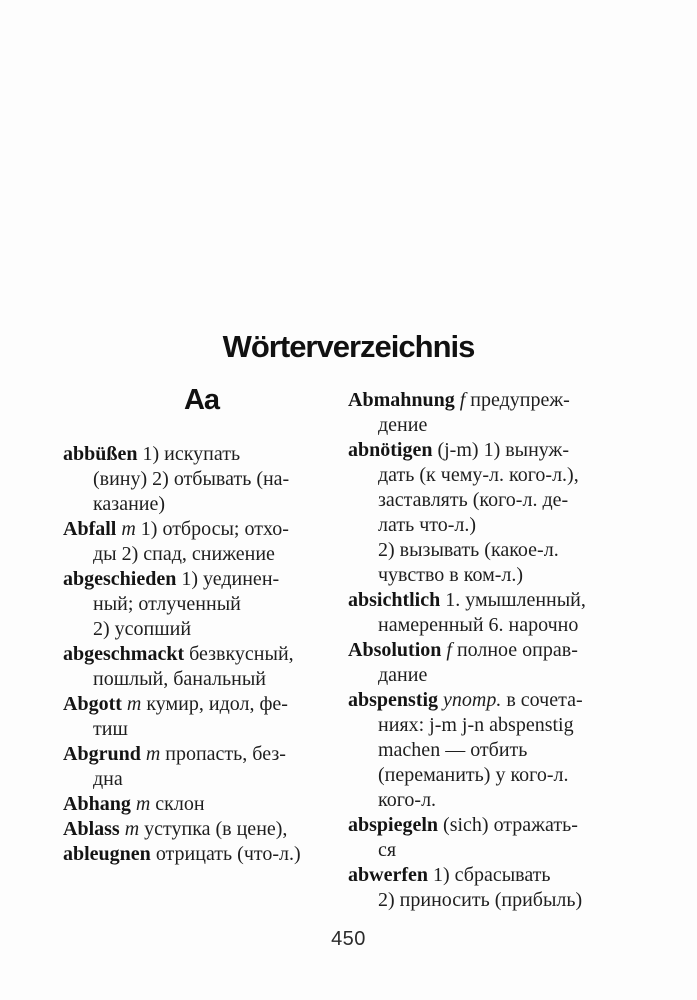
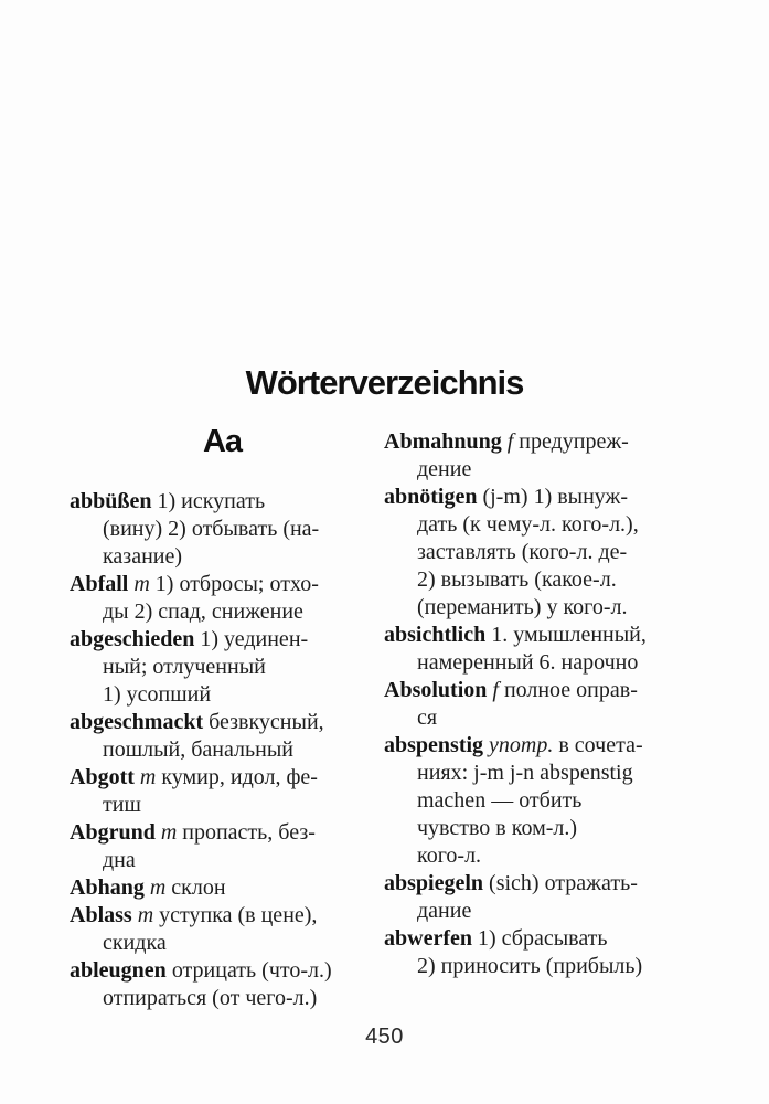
  Wörterverzeichnis
  Aa
  abbüßen 1) искупать
  (вину) 2) отбывать (на-
  казание)
  Abfall m 1) отбросы; отхо-
  ды 2) спад, снижение
  abgeschieden 1) уединен-
  ный; отлученный
- 2) усопший
+ 1) усопший
  abgeschmackt безвкусный,
  пошлый, банальный
  Abgott m кумир, идол, фе-
  тиш
  Abgrund m пропасть, без-
  дна
  Abhang m склон
  Ablass m уступка (в цене),
+ скидка
  ableugnen отрицать (что-л.)
+ отпираться (от чего-л.)
  Abmahnung f предупреж-
  дение
  abnötigen (j-m) 1) вынуж-
  дать (к чему-л. кого-л.),
  заставлять (кого-л. де-
- лать что-л.)
  2) вызывать (какое-л.
- чувство в ком-л.)
+ (переманить) у кого-л.
  absichtlich 1. умышленный,
  намеренный 6. нарочно
  Absolution f полное оправ-
- дание
+ ся
  abspenstig употр. в сочета-
  ниях: j-m j-n abspenstig
  machen — отбить
- (переманить) у кого-л.
+ чувство в ком-л.)
  кого-л.
  abspiegeln (sich) отражать-
- ся
+ дание
  abwerfen 1) сбрасывать
  2) приносить (прибыль)
  450
